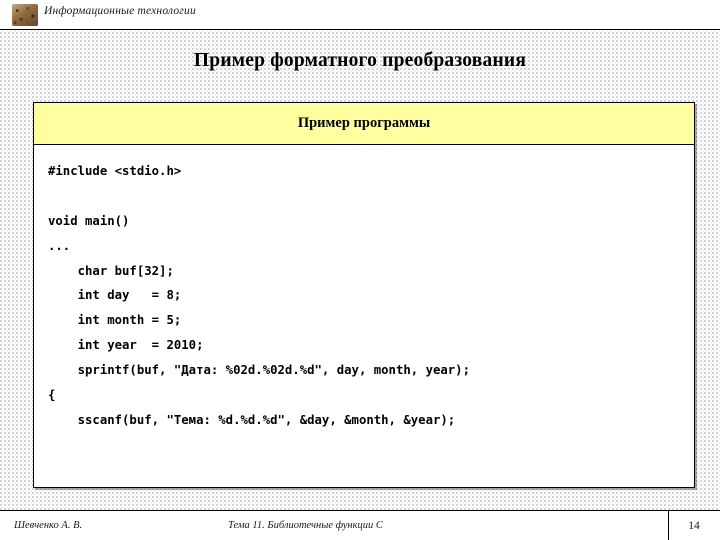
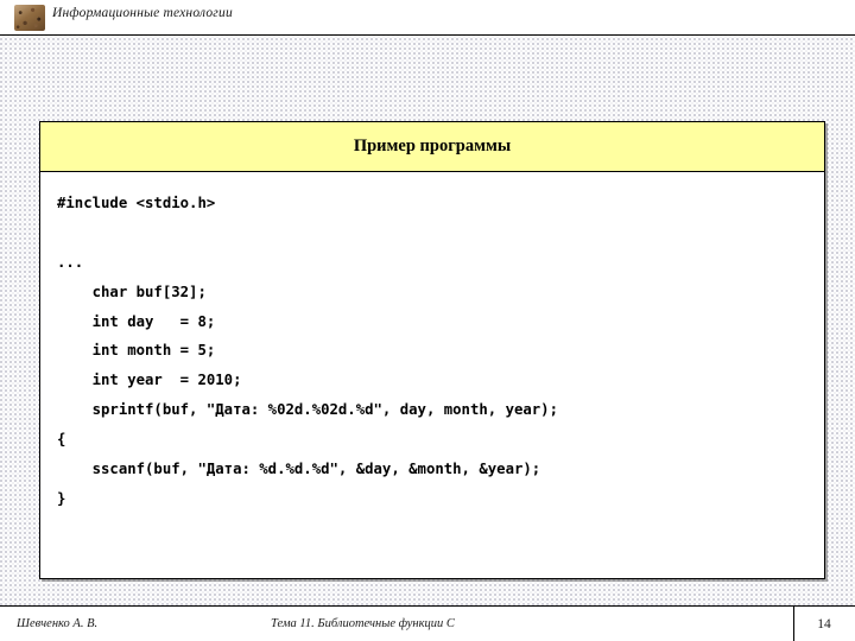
  Информационные технологии
- Пример форматного преобразования
  Пример программы
  #include <stdio.h>
- void main()
  ...
  char buf[32];
  int day = 8;
  int month = 5;
  int year = 2010;
  sprintf(buf, "Дата: %02d.%02d.%d", day, month, year);
  {
- sscanf(buf, "Тема: %d.%d.%d", &day, &month, &year);
+ sscanf(buf, "Дата: %d.%d.%d", &day, &month, &year);
+ }
  Шевченко А. В.
  Тема 11. Библиотечные функции С
  14
